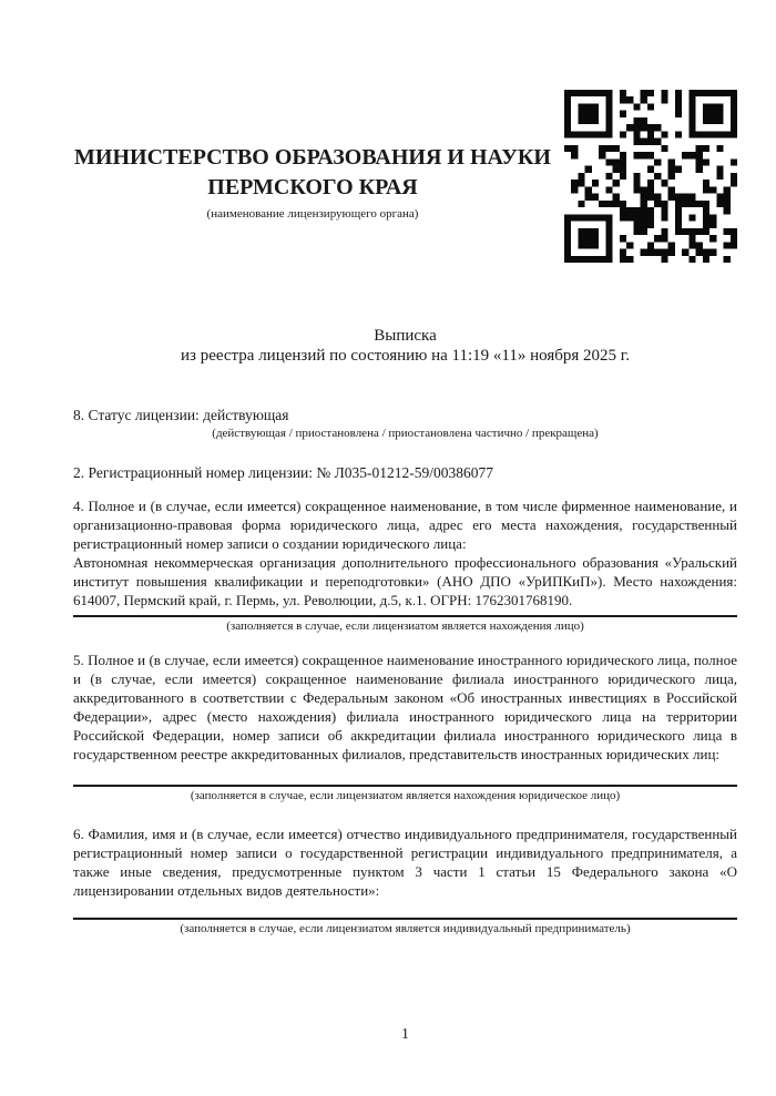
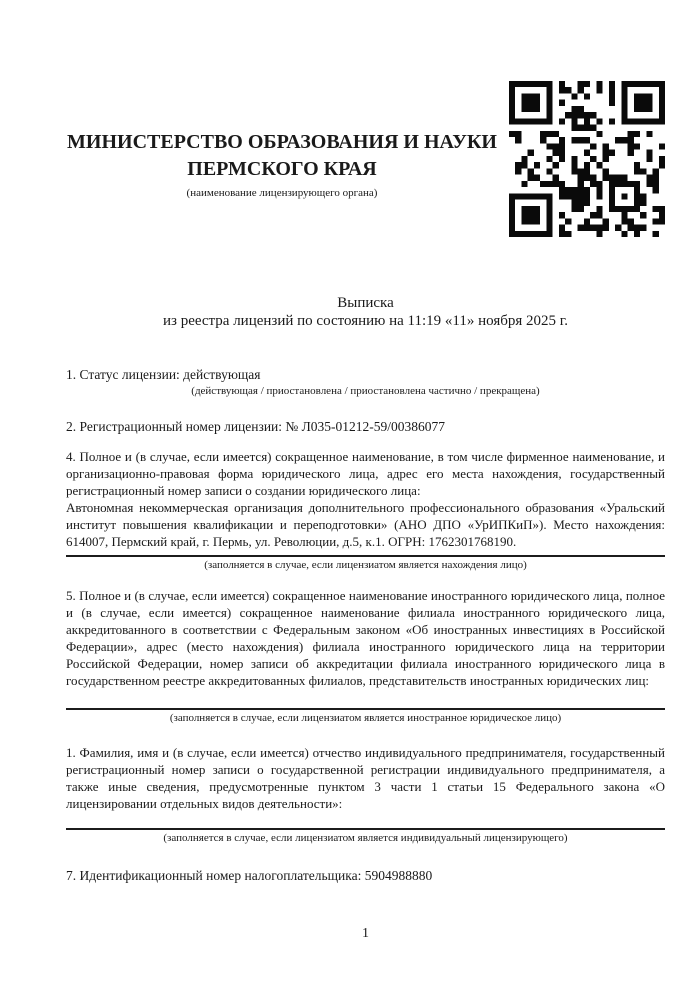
  МИНИСТЕРСТВО ОБРАЗОВАНИЯ И НАУКИ
  ПЕРМСКОГО КРАЯ
  (наименование лицензирующего органа)
  Выписка
  из реестра лицензий по состоянию на 11:19 «11» ноября 2025 г.
- 8. Статус лицензии: действующая
+ 1. Статус лицензии: действующая
  (действующая / приостановлена / приостановлена частично / прекращена)
  2. Регистрационный номер лицензии: № Л035-01212-59/00386077
  4. Полное и (в случае, если имеется) сокращенное наименование, в том числе фирменное наименование, и организационно-правовая форма юридического лица, адрес его места нахождения, государственный регистрационный номер записи о создании юридического лица:
  Автономная некоммерческая организация дополнительного профессионального образования «Уральский институт повышения квалификации и переподготовки» (АНО ДПО «УрИПКиП»). Место нахождения: 614007, Пермский край, г. Пермь, ул. Революции, д.5, к.1. ОГРН: 1762301768190.
  (заполняется в случае, если лицензиатом является нахождения лицо)
  5. Полное и (в случае, если имеется) сокращенное наименование иностранного юридического лица, полное и (в случае, если имеется) сокращенное наименование филиала иностранного юридического лица, аккредитованного в соответствии с Федеральным законом «Об иностранных инвестициях в Российской Федерации», адрес (место нахождения) филиала иностранного юридического лица на территории Российской Федерации, номер записи об аккредитации филиала иностранного юридического лица в государственном реестре аккредитованных филиалов, представительств иностранных юридических лиц:
- (заполняется в случае, если лицензиатом является нахождения юридическое лицо)
+ (заполняется в случае, если лицензиатом является иностранное юридическое лицо)
- 6. Фамилия, имя и (в случае, если имеется) отчество индивидуального предпринимателя, государственный регистрационный номер записи о государственной регистрации индивидуального предпринимателя, а также иные сведения, предусмотренные пунктом 3 части 1 статьи 15 Федерального закона «О лицензировании отдельных видов деятельности»:
+ 1. Фамилия, имя и (в случае, если имеется) отчество индивидуального предпринимателя, государственный регистрационный номер записи о государственной регистрации индивидуального предпринимателя, а также иные сведения, предусмотренные пунктом 3 части 1 статьи 15 Федерального закона «О лицензировании отдельных видов деятельности»:
- (заполняется в случае, если лицензиатом является индивидуальный предприниматель)
+ (заполняется в случае, если лицензиатом является индивидуальный лицензирующего)
+ 7. Идентификационный номер налогоплательщика: 5904988880
  1
